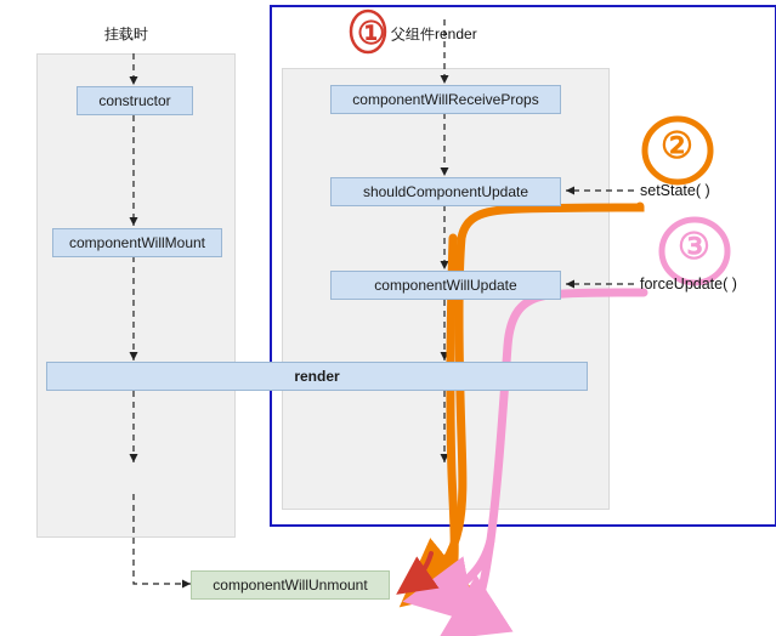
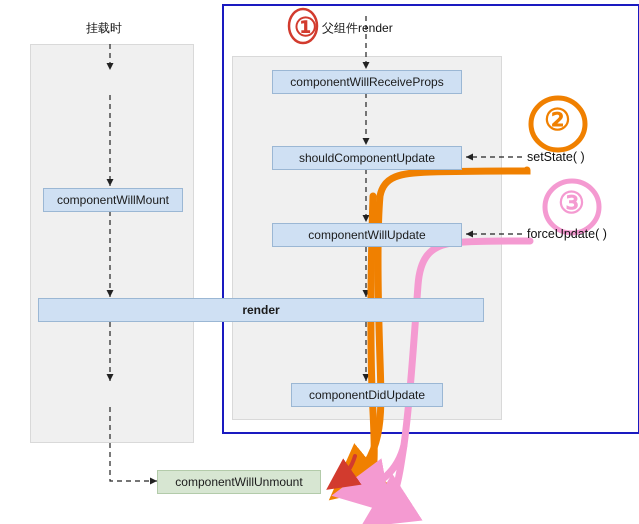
  挂载时
  父组件render
  ①
  ②
  ③
  setState( )
  forceUpdate( )
- constructor
  componentWillMount
  componentWillReceiveProps
  shouldComponentUpdate
  componentWillUpdate
+ componentDidUpdate
  render
  componentWillUnmount
